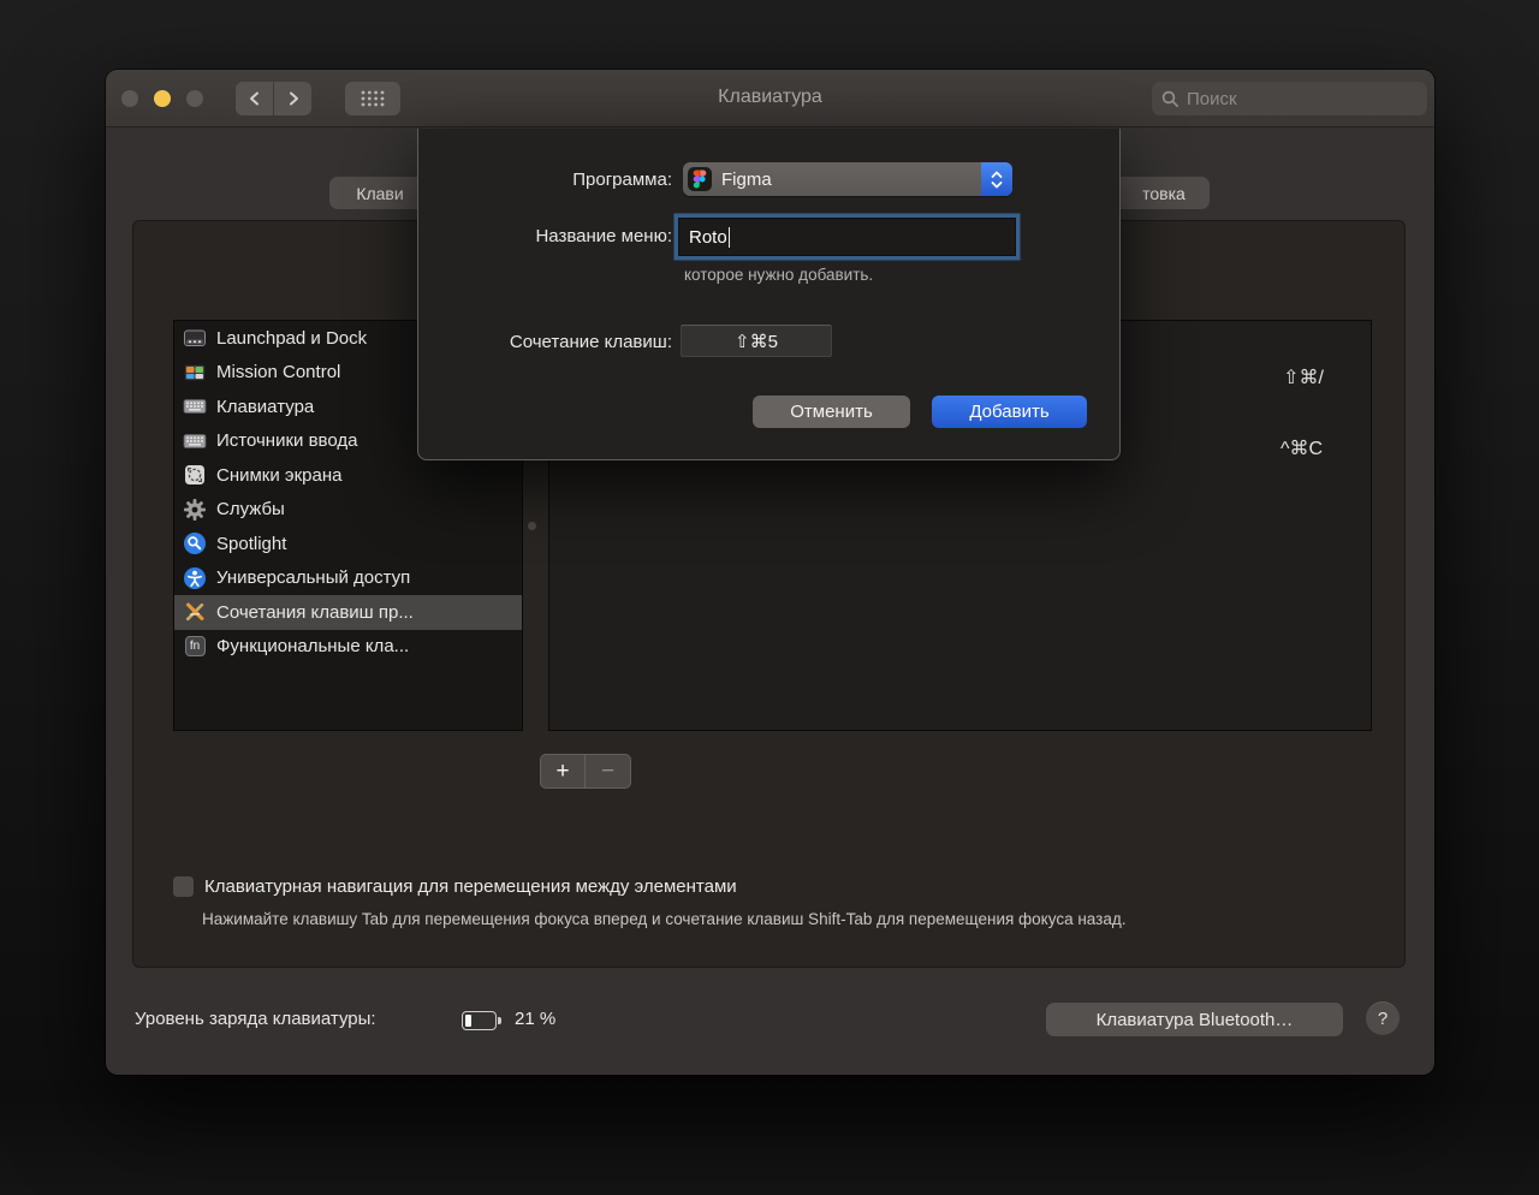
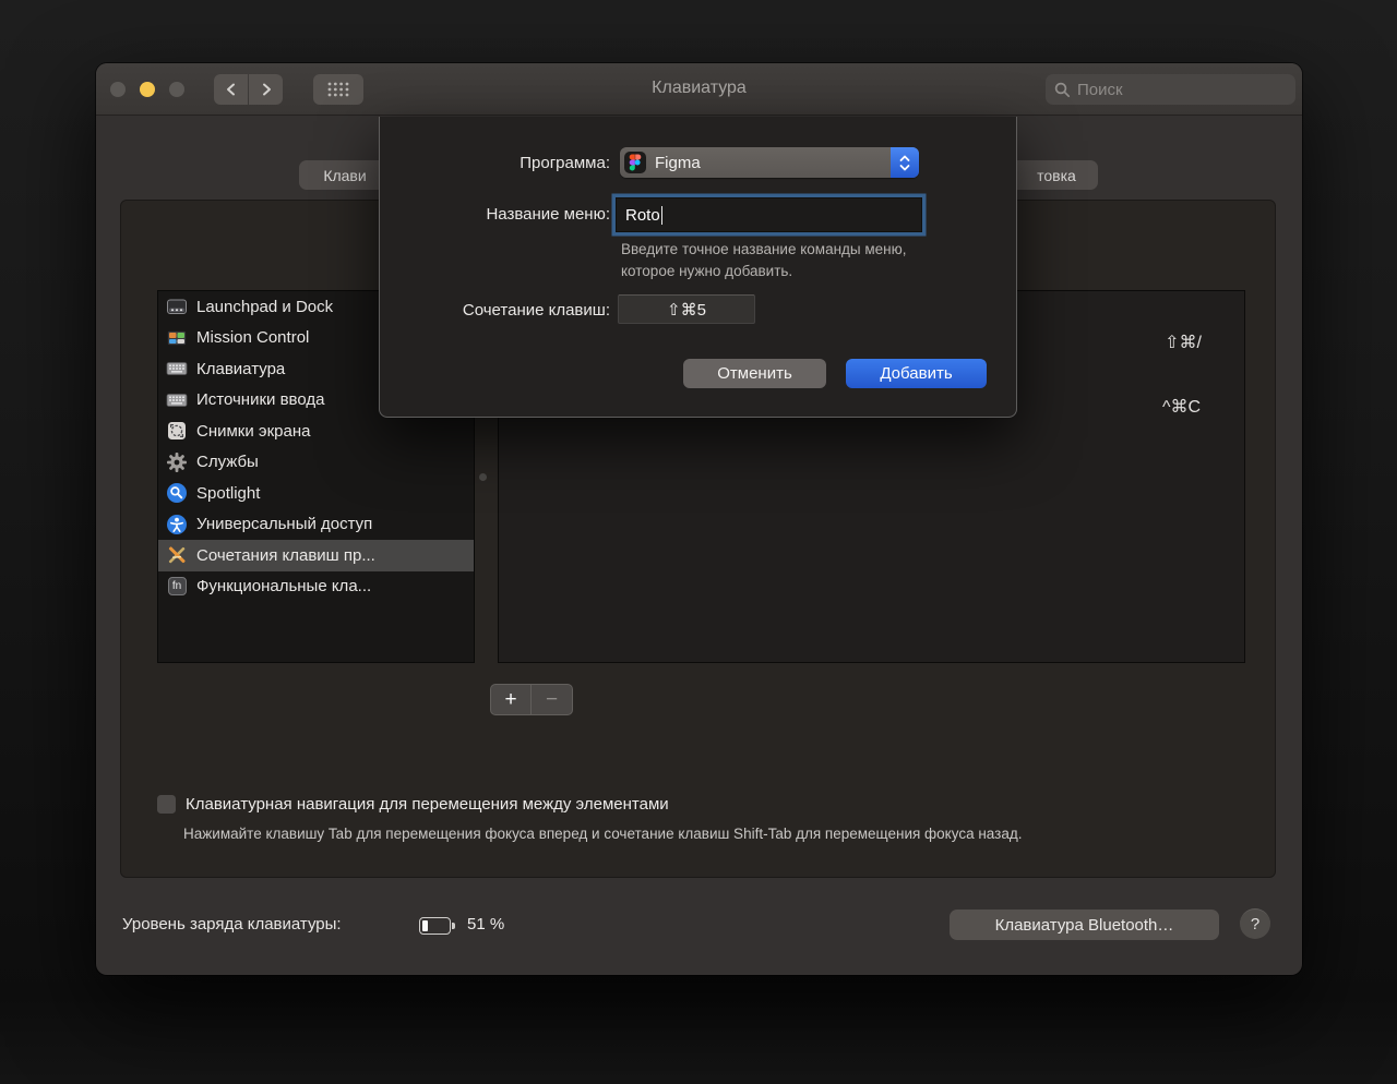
  Клавиатура
  Поиск
  Клави
  товка
  Launchpad и Dock
  Mission Control
  Клавиатура
  Источники ввода
  Снимки экрана
  Службы
  Spotlight
  Универсальный доступ
  Сочетания клавиш пр...
  fn
  Функциональные кла...
  ⇧⌘/
  ^⌘C
  +
  −
  Клавиатурная навигация для перемещения между элементами
  Нажимайте клавишу Tab для перемещения фокуса вперед и сочетание клавиш Shift-Tab для перемещения фокуса назад.
  Уровень заряда клавиатуры:
- 21 %
+ 51 %
  Клавиатура Bluetooth…
  ?
  Программа:
  Figma
  Название меню:
  Roto
+ Введите точное название команды меню,
  которое нужно добавить.
  Сочетание клавиш:
  ⇧⌘5
  Отменить
  Добавить
